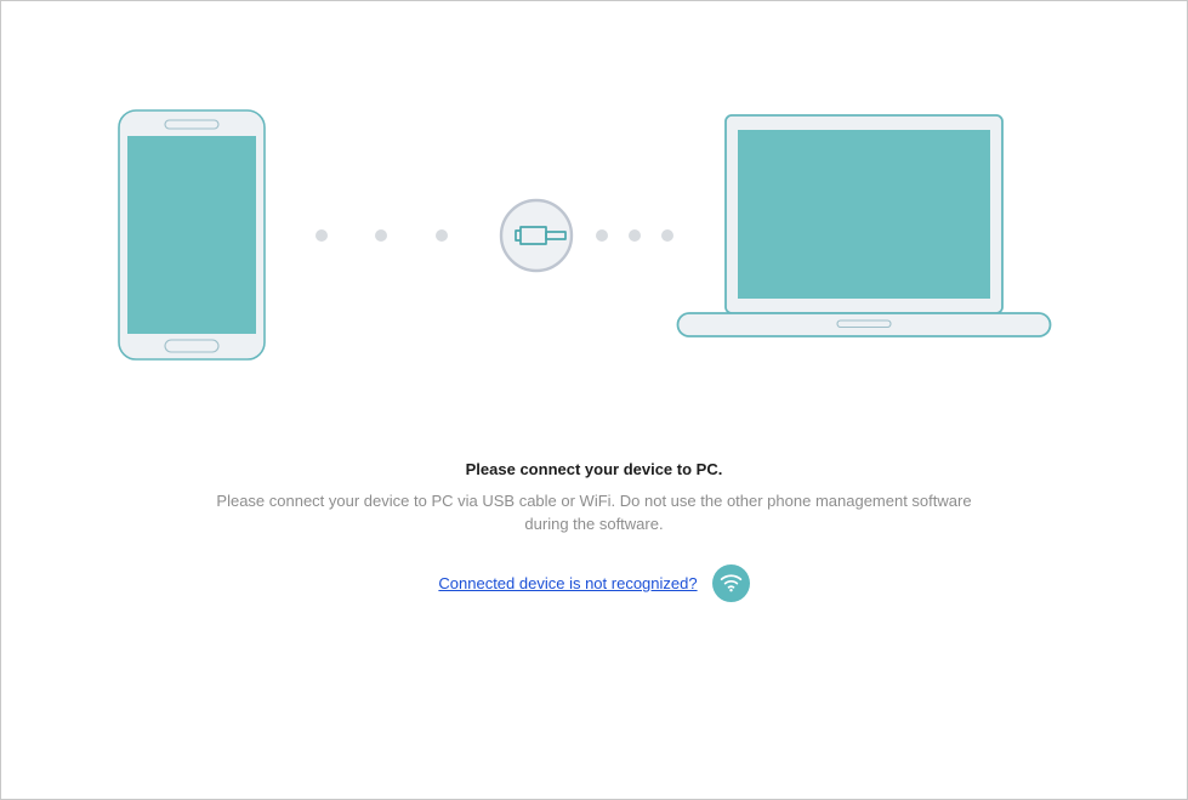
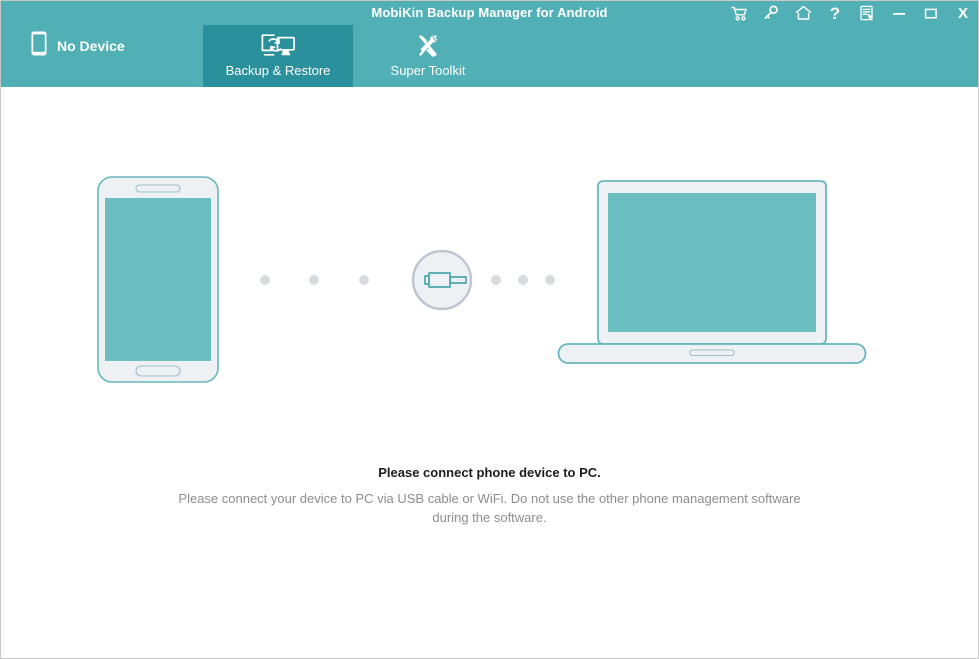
+ MobiKin Backup Manager for Android
+ ?
+ X
+ No Device
+ Backup & Restore
+ Super Toolkit
- Please connect your device to PC.
+ Please connect phone device to PC.
  Please connect your device to PC via USB cable or WiFi. Do not use the other phone management software during the software.
- Connected device is not recognized?
